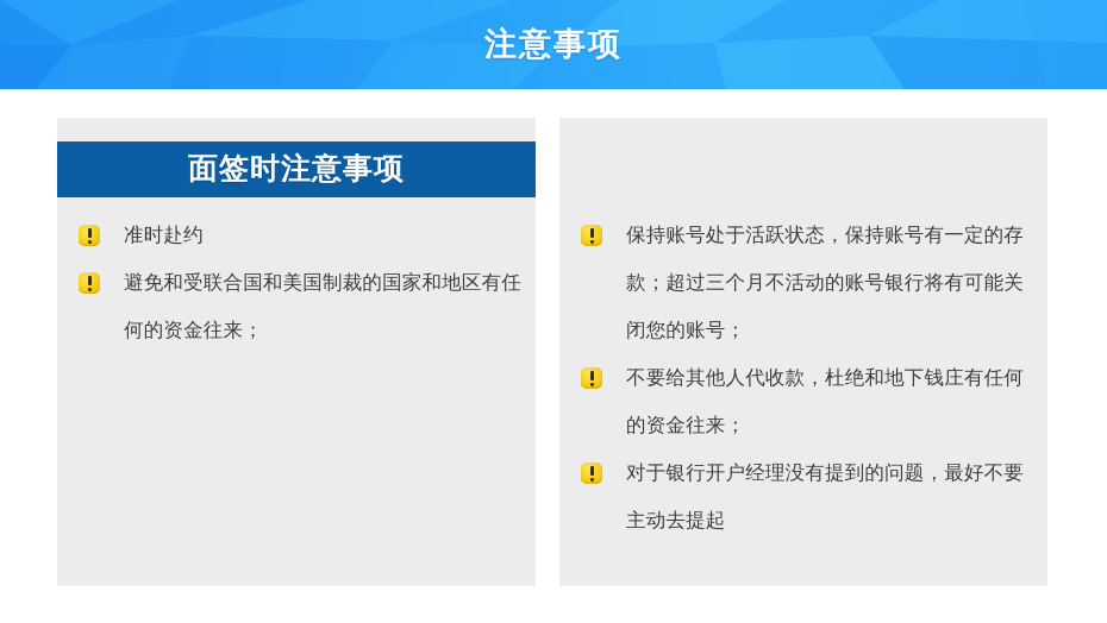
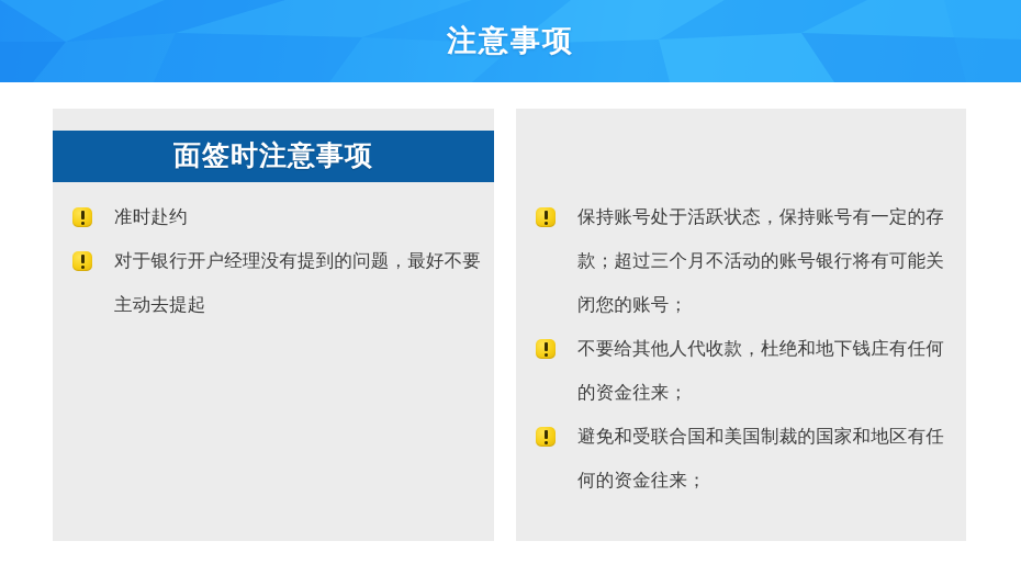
  注意事项
  面签时注意事项
  准时赴约
- 避免和受联合国和美国制裁的国家和地区有任何的资金往来；
+ 对于银行开户经理没有提到的问题，最好不要主动去提起
  保持账号处于活跃状态，保持账号有一定的存款；超过三个月不活动的账号银行将有可能关闭您的账号；
  不要给其他人代收款，杜绝和地下钱庄有任何的资金往来；
- 对于银行开户经理没有提到的问题，最好不要主动去提起
+ 避免和受联合国和美国制裁的国家和地区有任何的资金往来；
